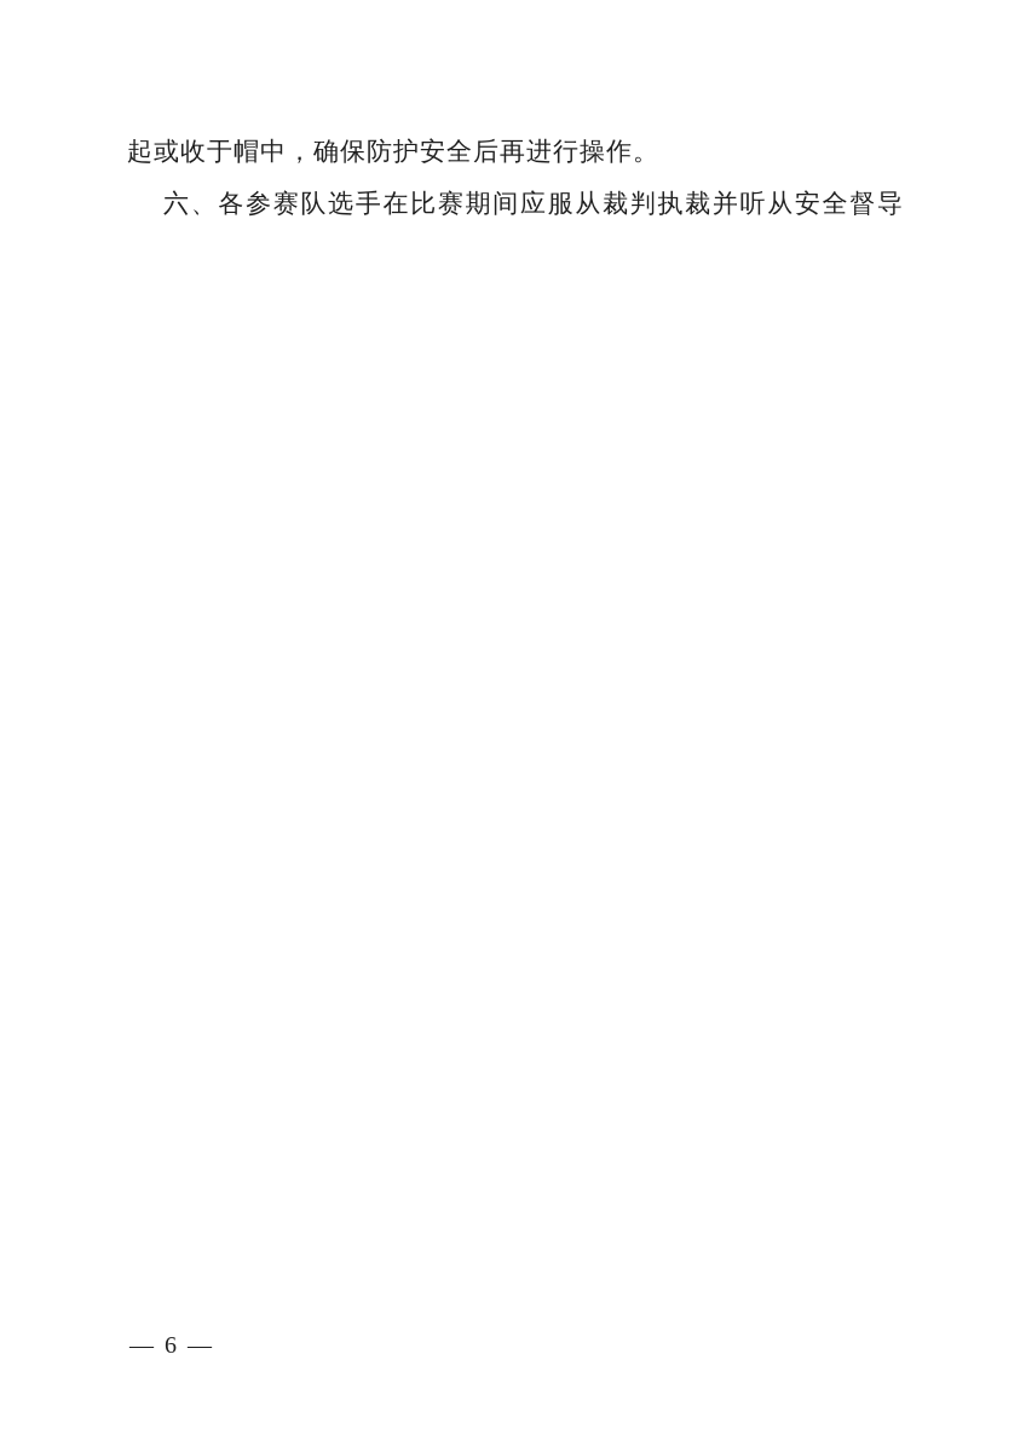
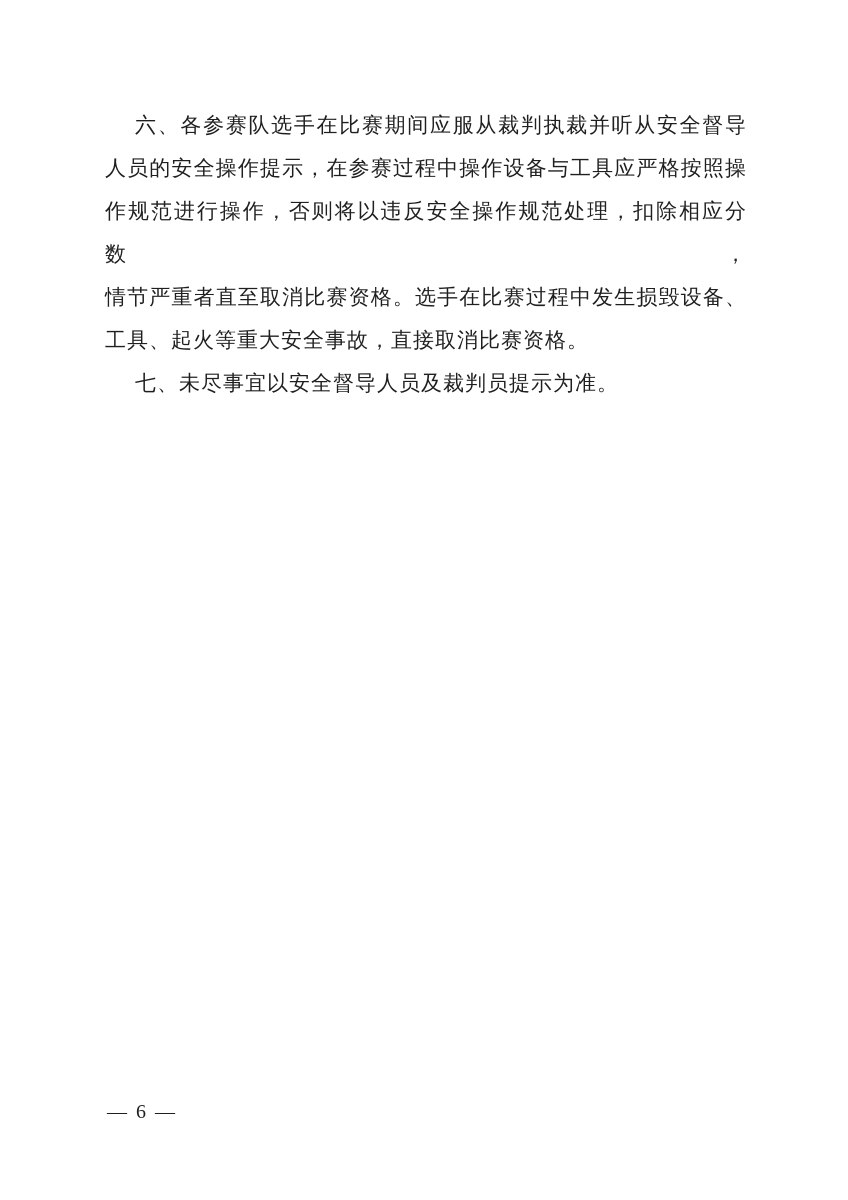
- 起或收于帽中，确保防护安全后再进行操作。
  六、各参赛队选手在比赛期间应服从裁判执裁并听从安全督导
+ 人员的安全操作提示，在参赛过程中操作设备与工具应严格按照操
+ 作规范进行操作，否则将以违反安全操作规范处理，扣除相应分数，
+ 情节严重者直至取消比赛资格。选手在比赛过程中发生损毁设备、
+ 工具、起火等重大安全事故，直接取消比赛资格。
+ 七、未尽事宜以安全督导人员及裁判员提示为准。
  — 6 —
